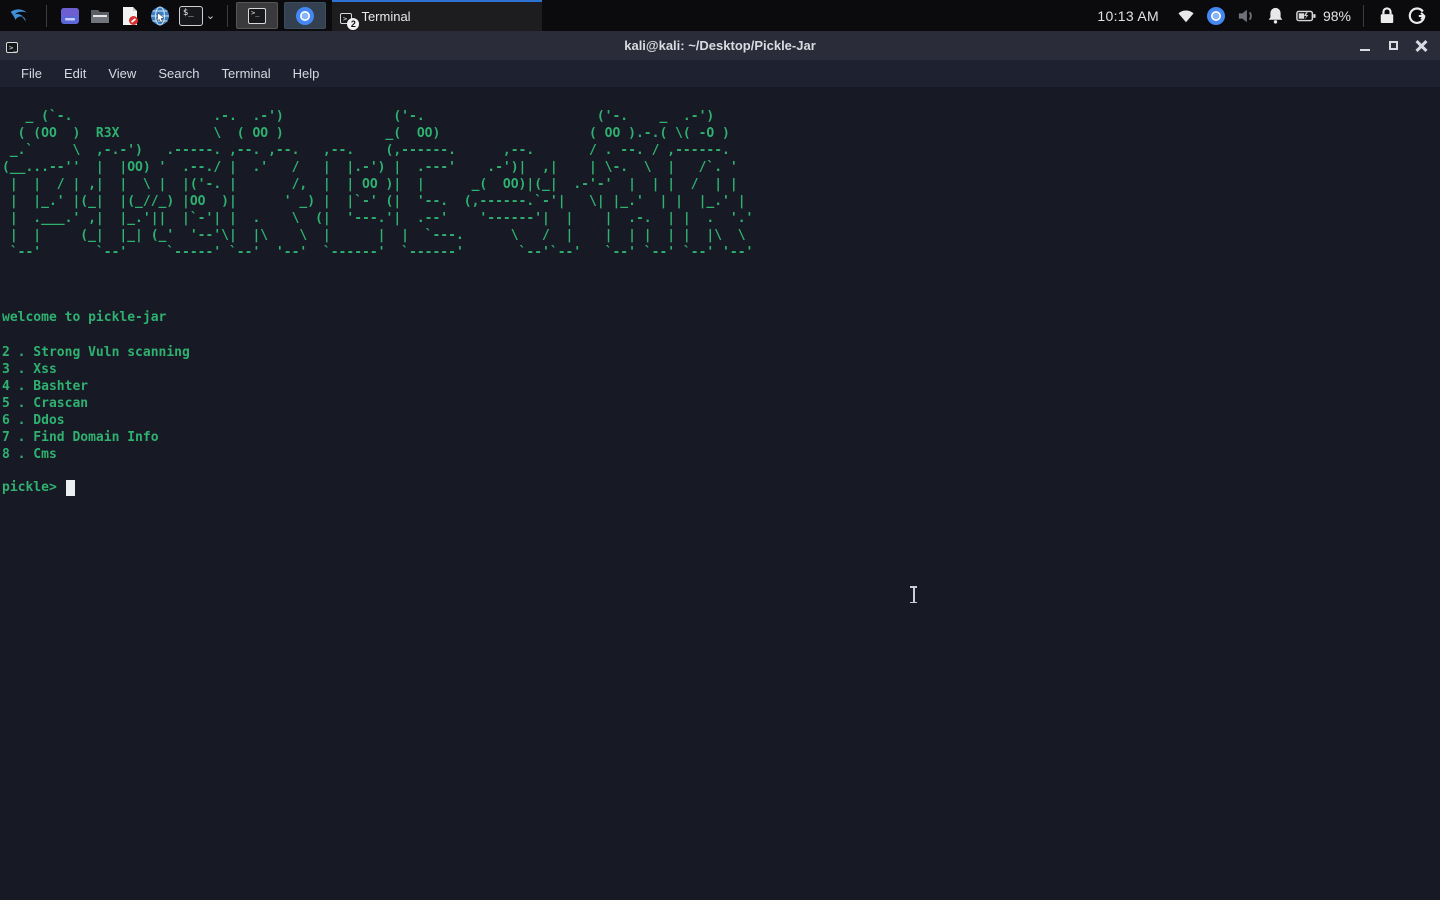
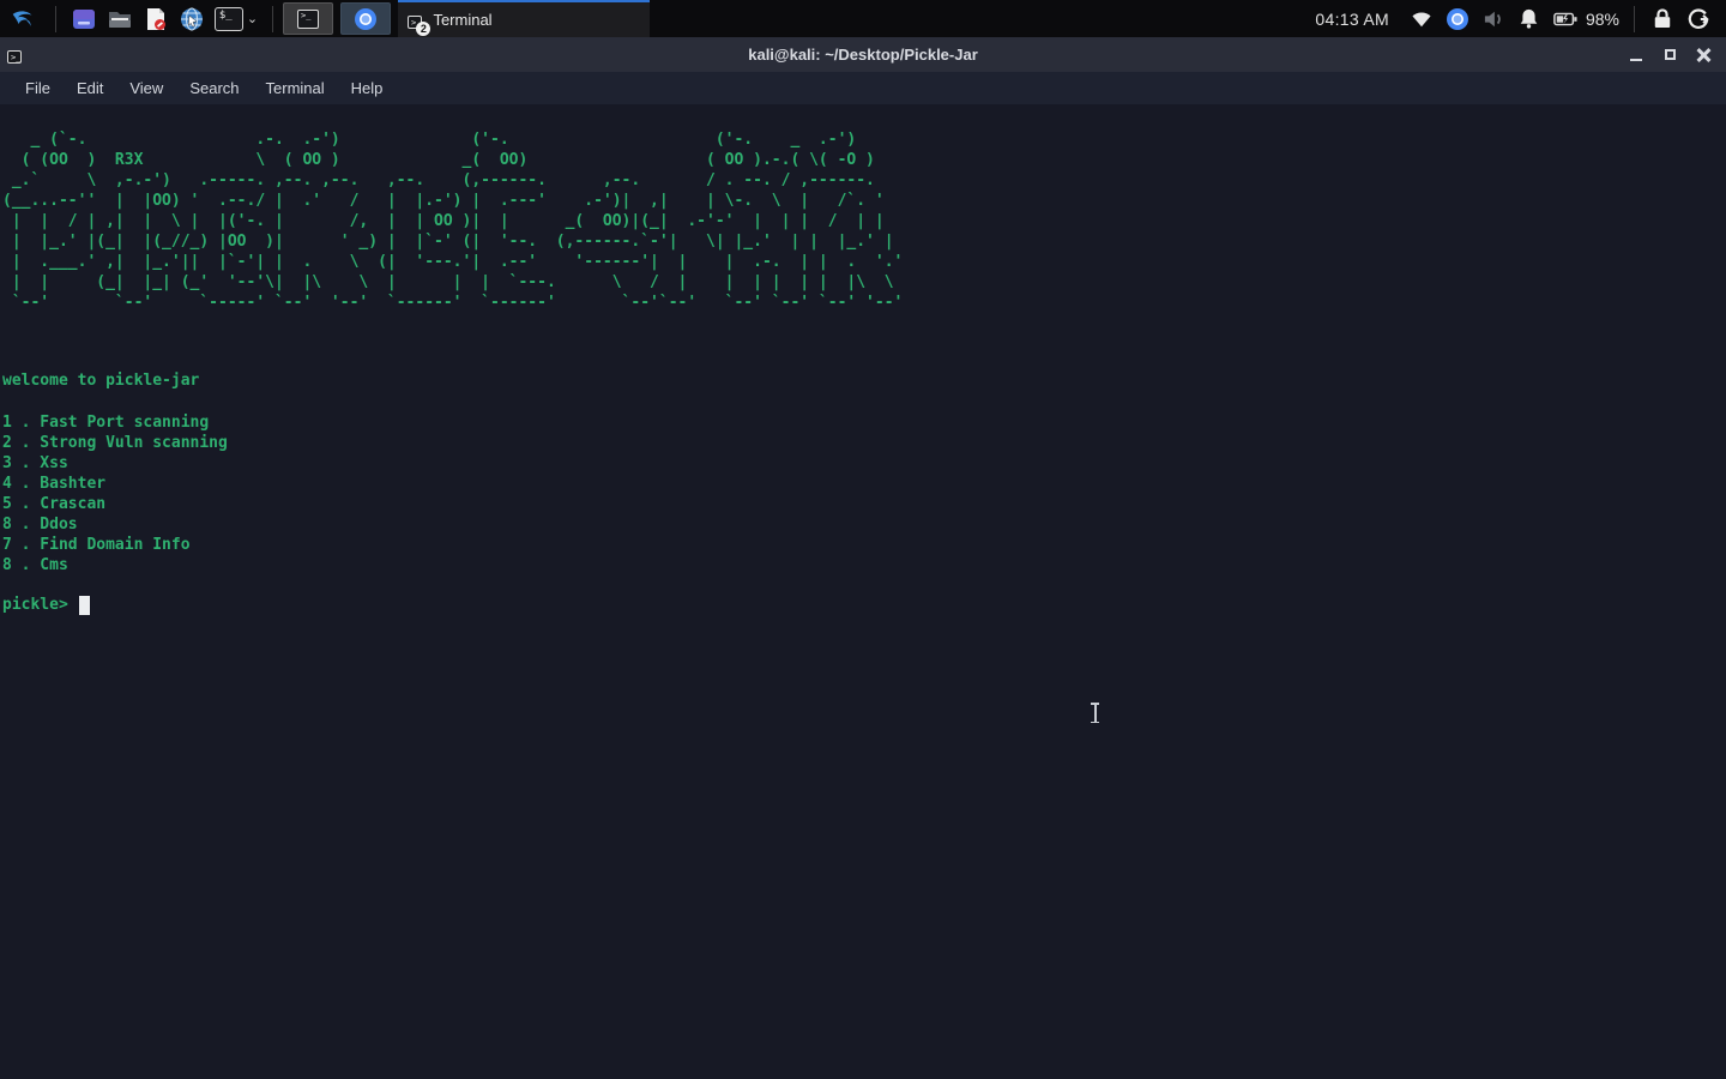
  $_
  ⌄
  >_
  2
  Terminal
- 10:13 AM
+ 04:13 AM
  98%
  >_
  kali@kali: ~/Desktop/Pickle-Jar
  File
  Edit
  View
  Search
  Terminal
  Help
  _ (`-. .-. .-') ('-. ('-. _ .-')
  ( (OO ) R3X \ ( OO ) _( OO) ( OO ).-.( \( -O )
  _.` \ ,-.-') .-----. ,--. ,--. ,--. (,------. ,--. / . --. / ,------.
  (__...--'' | |OO) ' .--./ | .' / | |.-') | .---' .-')| ,| | \-. \ | /`. '
  | | / | ,| | \ | |('-. | /, | | OO )| | _( OO)|(_| .-'-' | | | / | |
  | |_.' |(_| |(_//_) |OO )| ' _) | |`-' (| '--. (,------.`-'| \| |_.' | | |_.' |
  | .___.' ,| |_.'|| |`-'| | . \ (| '---.'| .--' '------'| | | .-. | | . '.'
  | | (_| |_| (_' '--'\| |\ \ | | | `---. \ / | | | | | | |\ \
  `--' `--' `-----' `--' '--' `------' `------' `--'`--' `--' `--' `--' '--'
  welcome to pickle-jar
+ 1 . Fast Port scanning
  2 . Strong Vuln scanning
  3 . Xss
  4 . Bashter
  5 . Crascan
- 6 . Ddos
+ 8 . Ddos
  7 . Find Domain Info
  8 . Cms
  pickle>
